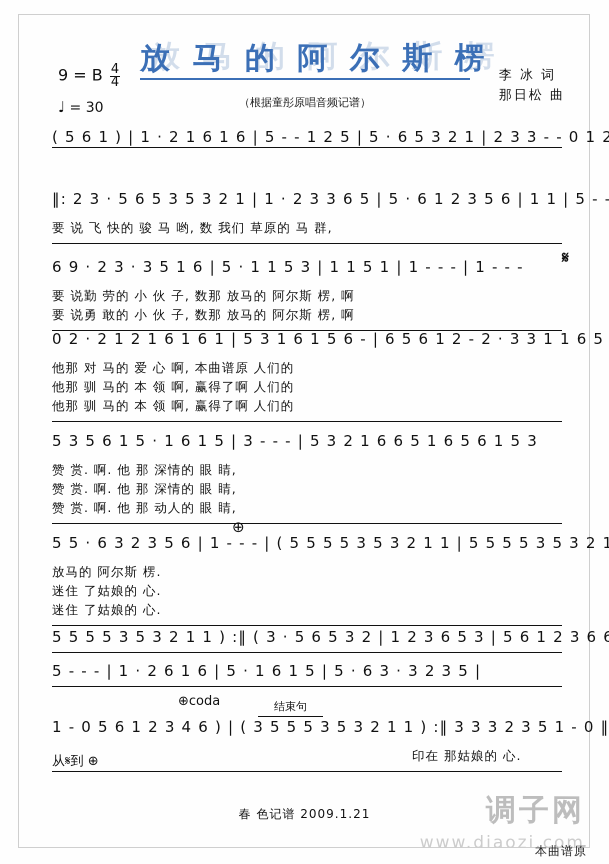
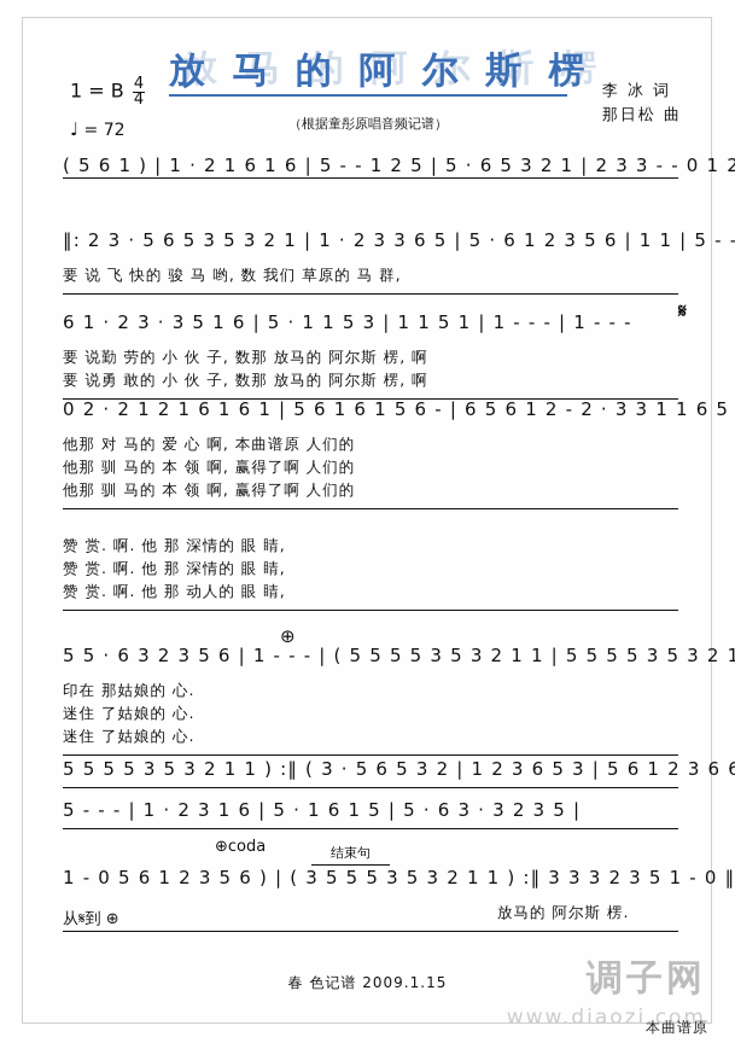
  放 马 的 阿 尔 斯
  放 马 的 阿 尔 斯 楞
  （根据童彤原唱音频记谱）
- 9 = B
+ 1 = B
  4
  4
- ♩ = 30
+ ♩ = 72
  李 冰 词
  那日松 曲
  ( 5 6 1 ) | 1 · 2 1 6 1 6 | 5 - - 1 2 5 | 5 · 6 5 3 2 1 | 2 3 3 - - 0 1 2
  ‖: 2 3 · 5 6 5 3 5 3 2 1 | 1 · 2 3 3 6 5 | 5 · 6 1 2 3 5 6 | 1 1 | 5 - -
  要 说 飞 快的 骏 马 哟, 数 我们 草原的 马 群,
- 6 9 · 2 3 · 3 5 1 6 | 5 · 1 1 5 3 | 1 1 5 1 | 1 - - - | 1 - - -
+ 6 1 · 2 3 · 3 5 1 6 | 5 · 1 1 5 3 | 1 1 5 1 | 1 - - - | 1 - - -
  要 说勤 劳的 小 伙 子, 数那 放马的 阿尔斯 楞, 啊
  要 说勇 敢的 小 伙 子, 数那 放马的 阿尔斯 楞, 啊
  𝄋
- 0 2 · 2 1 2 1 6 1 6 1 | 5 3 1 6 1 5 6 - | 6 5 6 1 2 - 2 · 3 3 1 1 6 5
+ 0 2 · 2 1 2 1 6 1 6 1 | 5 6 1 6 1 5 6 - | 6 5 6 1 2 - 2 · 3 3 1 1 6 5
  他那 对 马的 爱 心 啊, 本曲谱原 人们的
  他那 驯 马的 本 领 啊, 赢得了啊 人们的
  他那 驯 马的 本 领 啊, 赢得了啊 人们的
- 5 3 5 6 1 5 · 1 6 1 5 | 3 - - - | 5 3 2 1 6 6 5 1 6 5 6 1 5 3
  赞 赏. 啊. 他 那 深情的 眼 睛,
  赞 赏. 啊. 他 那 深情的 眼 睛,
  赞 赏. 啊. 他 那 动人的 眼 睛,
  5 5 · 6 3 2 3 5 6 | 1 - - - | ( 5 5 5 5 3 5 3 2 1 1 | 5 5 5 5 3 5 3 2 1
- 放马的 阿尔斯 楞.
+ 印在 那姑娘的 心.
  迷住 了姑娘的 心.
  迷住 了姑娘的 心.
  ⊕
  5 5 5 5 3 5 3 2 1 1 ) :‖ ( 3 · 5 6 5 3 2 | 1 2 3 6 5 3 | 5 6 1 2 3 6
- 5 - - - | 1 · 2 6 1 6 | 5 · 1 6 1 5 | 5 · 6 3 · 3 2 3 5 |
+ 5 - - - | 1 · 2 3 1 6 | 5 · 1 6 1 5 | 5 · 6 3 · 3 2 3 5 |
  ⊕coda
  结束句
- 1 - 0 5 6 1 2 3 4 6 ) | ( 3 5 5 5 3 5 3 2 1 1 ) :‖ 3 3 3 2 3 5 1 - 0 ‖
+ 1 - 0 5 6 1 2 3 5 6 ) | ( 3 5 5 5 3 5 3 2 1 1 ) :‖ 3 3 3 2 3 5 1 - 0 ‖
- 印在 那姑娘的 心.
+ 放马的 阿尔斯 楞.
  从𝄋到 ⊕
- 春 色记谱 2009.1.21
+ 春 色记谱 2009.1.15
  调子网
  www.diaozi.com
  本曲谱原
